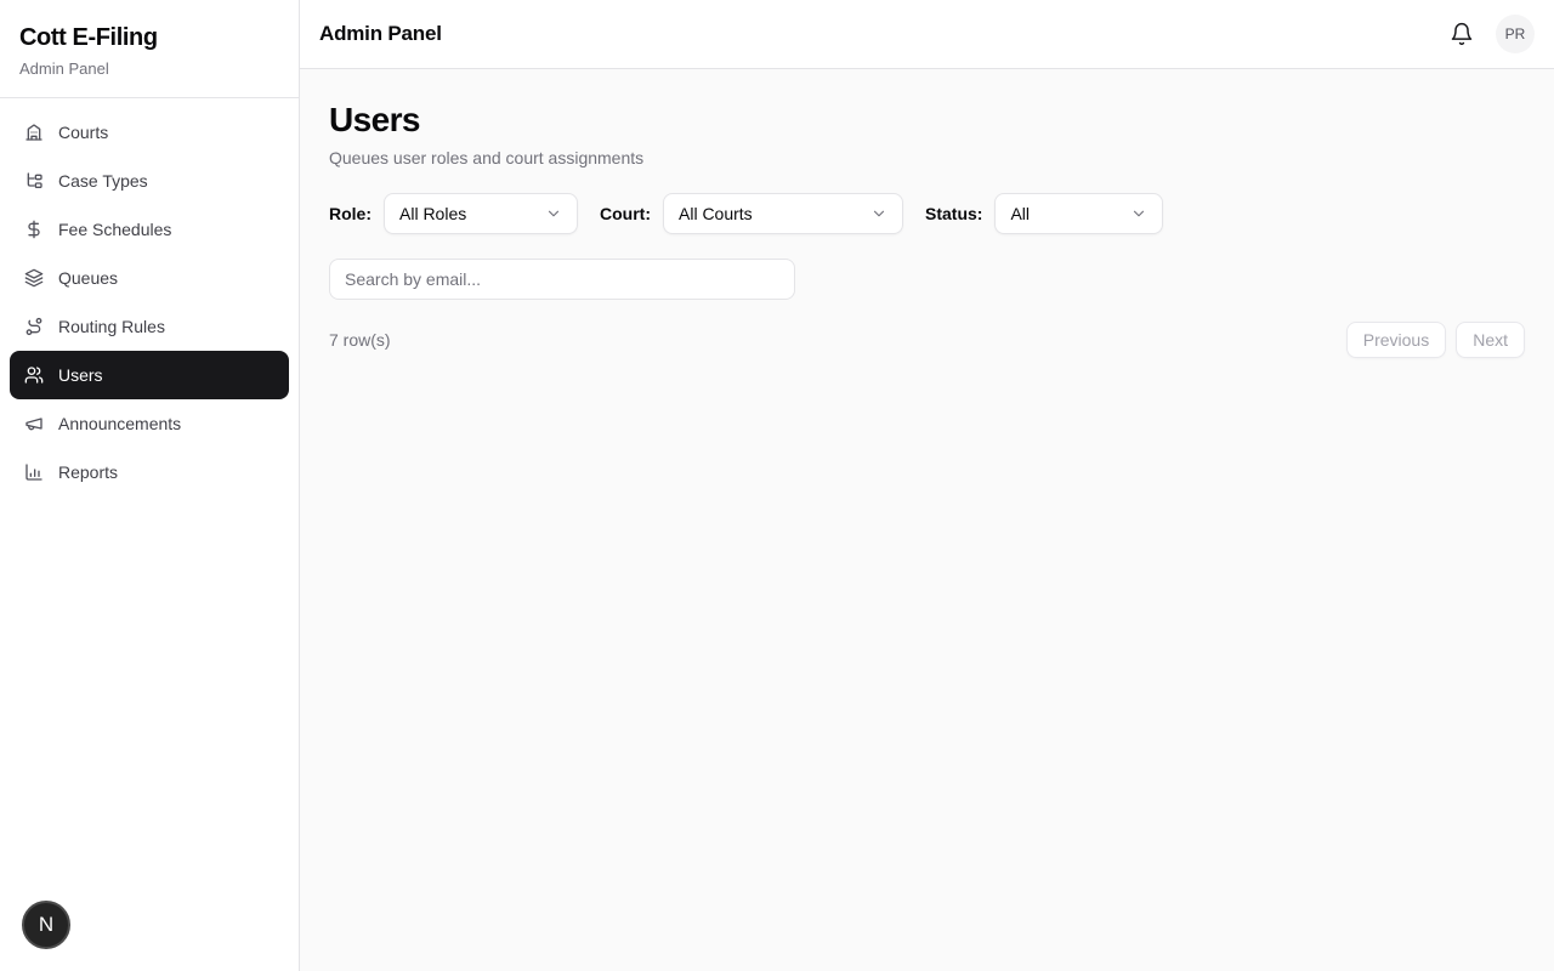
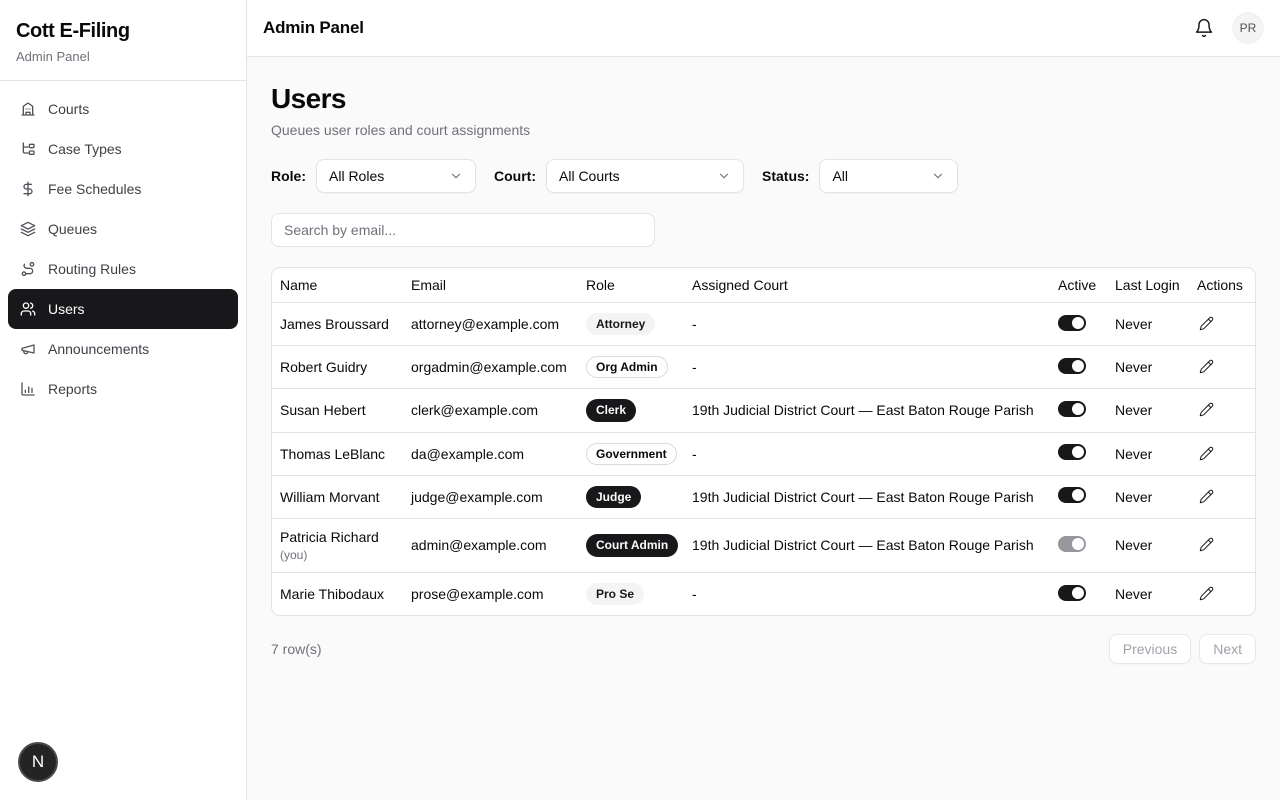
  Cott E-Filing
  Admin Panel
  Courts
  Case Types
  Fee Schedules
  Queues
  Routing Rules
  Users
  Announcements
  Reports
  N
  Admin Panel
  PR
  Users
  Queues user roles and court assignments
  Role:
  All Roles
  Court:
  All Courts
  Status:
  All
  Search by email...
+ Name	Email	Role	Assigned Court	Active	Last Login	Actions
+ James Broussard	attorney@example.com	Attorney	-		Never
+ Robert Guidry	orgadmin@example.com	Org Admin	-		Never
+ Susan Hebert	clerk@example.com	Clerk	19th Judicial District Court — East Baton Rouge Parish		Never
+ Thomas LeBlanc	da@example.com	Government	-		Never
+ William Morvant	judge@example.com	Judge	19th Judicial District Court — East Baton Rouge Parish		Never
+ Patricia Richard (you)	admin@example.com	Court Admin	19th Judicial District Court — East Baton Rouge Parish		Never
+ Marie Thibodaux	prose@example.com	Pro Se	-		Never
  7 row(s)
  Previous
  Next
